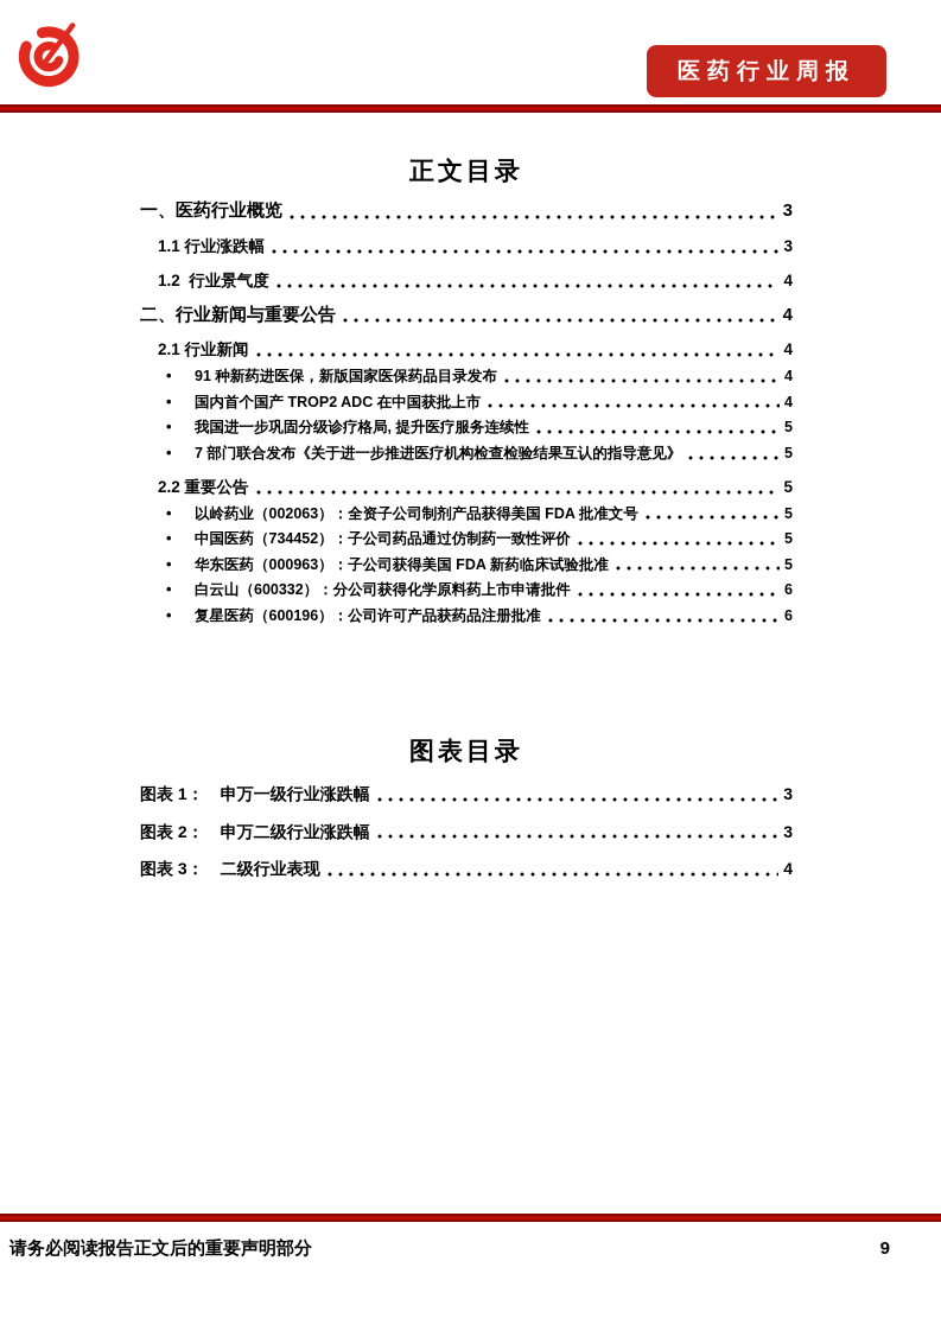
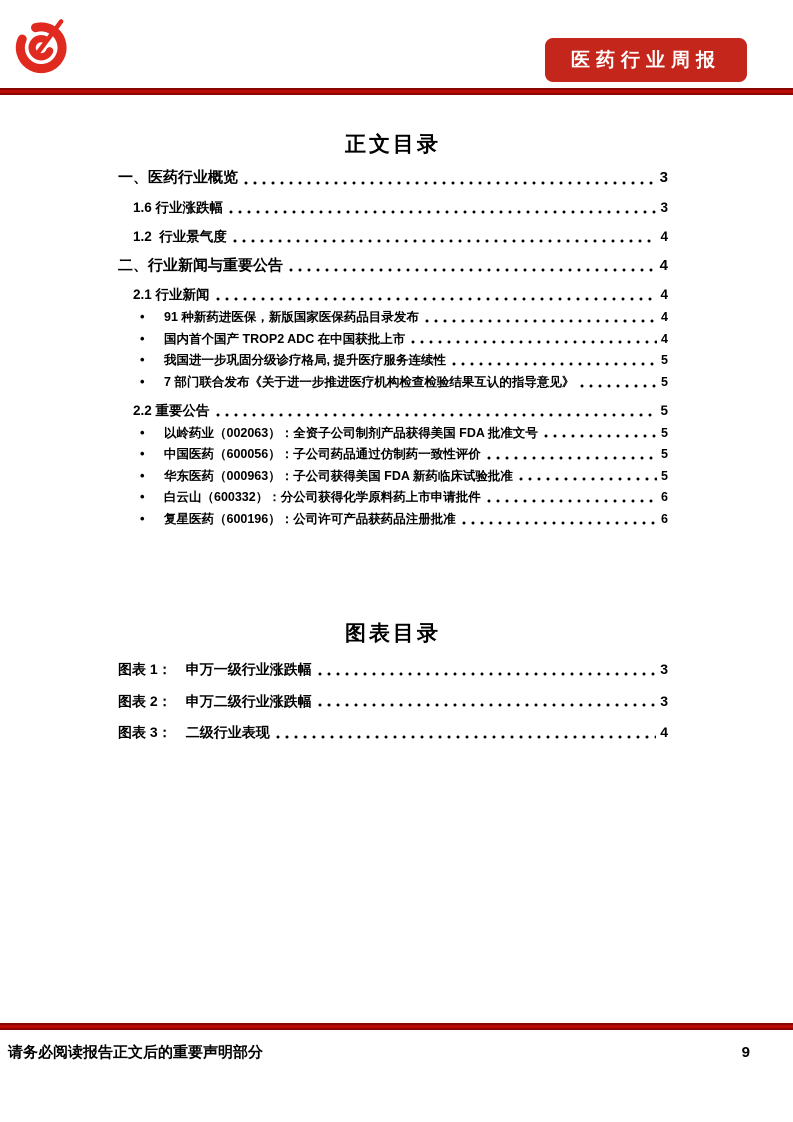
  医药行业周报
  正文目录
  一、医药行业概览
  3
- 1.1 行业涨跌幅
+ 1.6 行业涨跌幅
  3
  1.2 行业景气度
  4
  二、行业新闻与重要公告
  4
  2.1 行业新闻
  4
  91 种新药进医保，新版国家医保药品目录发布
  4
  国内首个国产 TROP2 ADC 在中国获批上市
  4
  我国进一步巩固分级诊疗格局, 提升医疗服务连续性
  5
  7 部门联合发布《关于进一步推进医疗机构检查检验结果互认的指导意见》
  5
  2.2 重要公告
  5
  以岭药业（002063）：全资子公司制剂产品获得美国 FDA 批准文号
  5
- 中国医药（734452）：子公司药品通过仿制药一致性评价
+ 中国医药（600056）：子公司药品通过仿制药一致性评价
  5
  华东医药（000963）：子公司获得美国 FDA 新药临床试验批准
  5
  白云山（600332）：分公司获得化学原料药上市申请批件
  6
  复星医药（600196）：公司许可产品获药品注册批准
  6
  图表目录
  图表 1：
  申万一级行业涨跌幅
  3
  图表 2：
  申万二级行业涨跌幅
  3
  图表 3：
  二级行业表现
  4
  请务必阅读报告正文后的重要声明部分
  9
